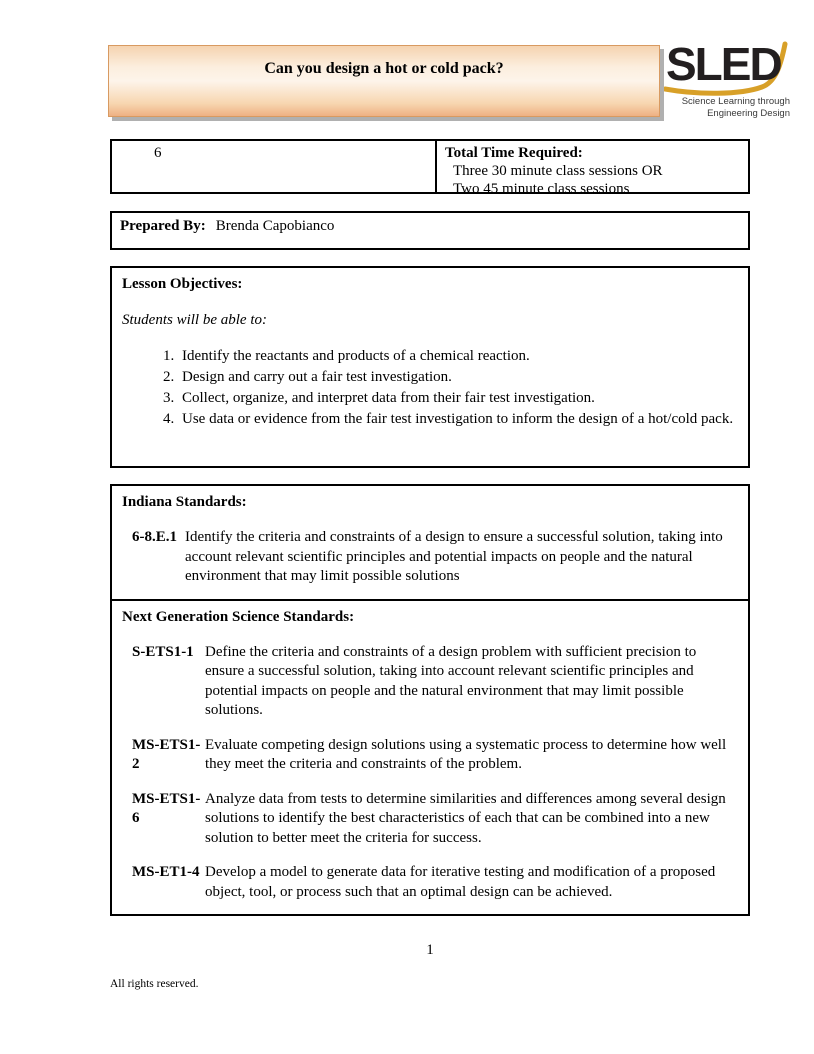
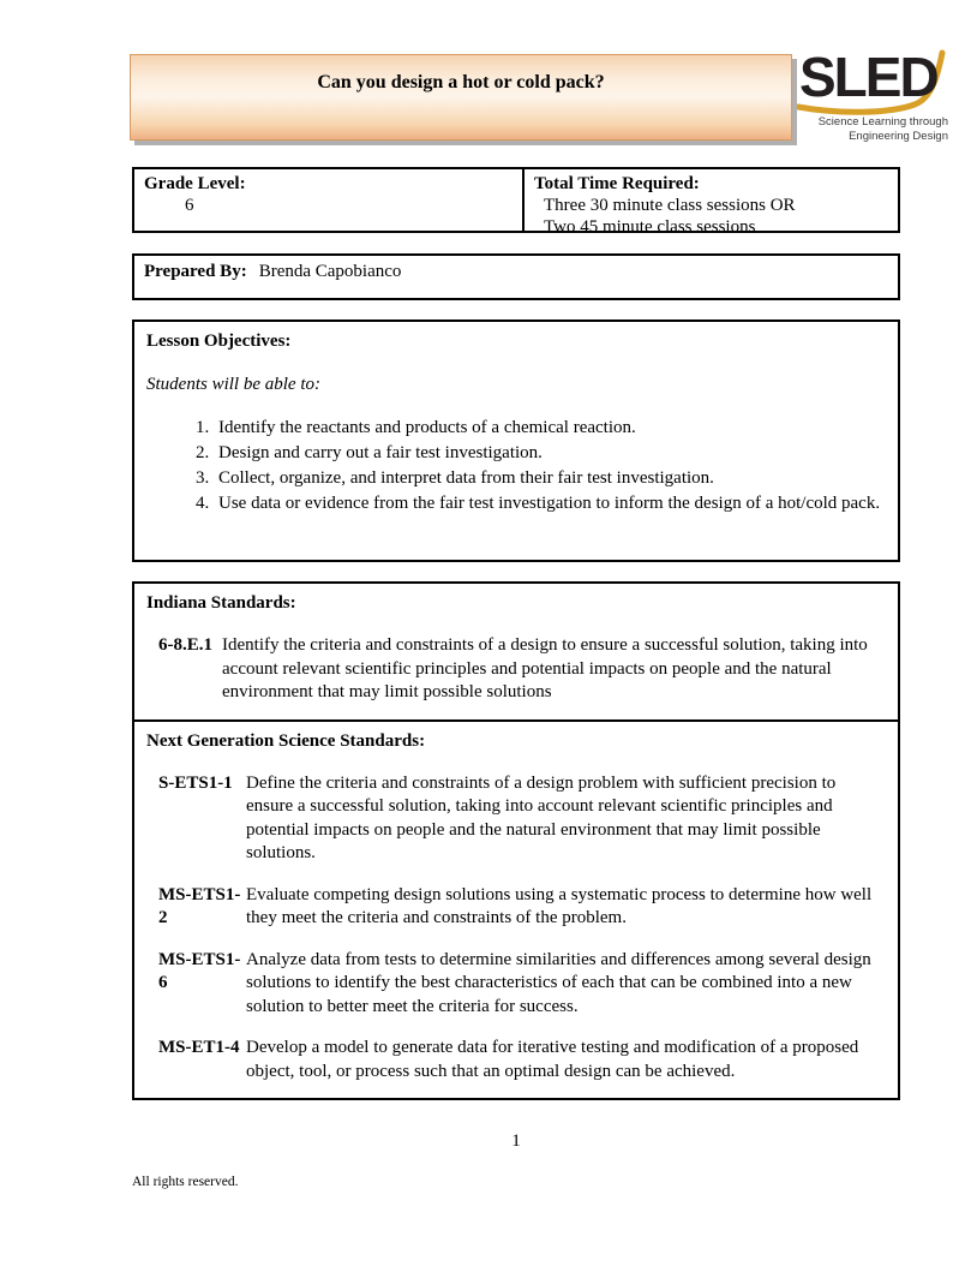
  Can you design a hot or cold pack?
  SLED
  Science Learning through
  Engineering Design
+ Grade Level:
  6
  Total Time Required:
  Three 30 minute class sessions OR
  Two 45 minute class sessions
  Prepared By: Brenda Capobianco
  Lesson Objectives:
  Students will be able to:
  Identify the reactants and products of a chemical reaction.
  Design and carry out a fair test investigation.
  Collect, organize, and interpret data from their fair test investigation.
  Use data or evidence from the fair test investigation to inform the design of a hot/cold pack.
  Indiana Standards:
  6-8.E.1
  Identify the criteria and constraints of a design to ensure a successful solution, taking into account relevant scientific principles and potential impacts on people and the natural environment that may limit possible solutions
  Next Generation Science Standards:
  S-ETS1-1
  Define the criteria and constraints of a design problem with sufficient precision to ensure a successful solution, taking into account relevant scientific principles and potential impacts on people and the natural environment that may limit possible solutions.
  MS-ETS1-2
  Evaluate competing design solutions using a systematic process to determine how well they meet the criteria and constraints of the problem.
  MS-ETS1-6
  Analyze data from tests to determine similarities and differences among several design solutions to identify the best characteristics of each that can be combined into a new solution to better meet the criteria for success.
  MS-ET1-4
  Develop a model to generate data for iterative testing and modification of a proposed object, tool, or process such that an optimal design can be achieved.
  1
  All rights reserved.
